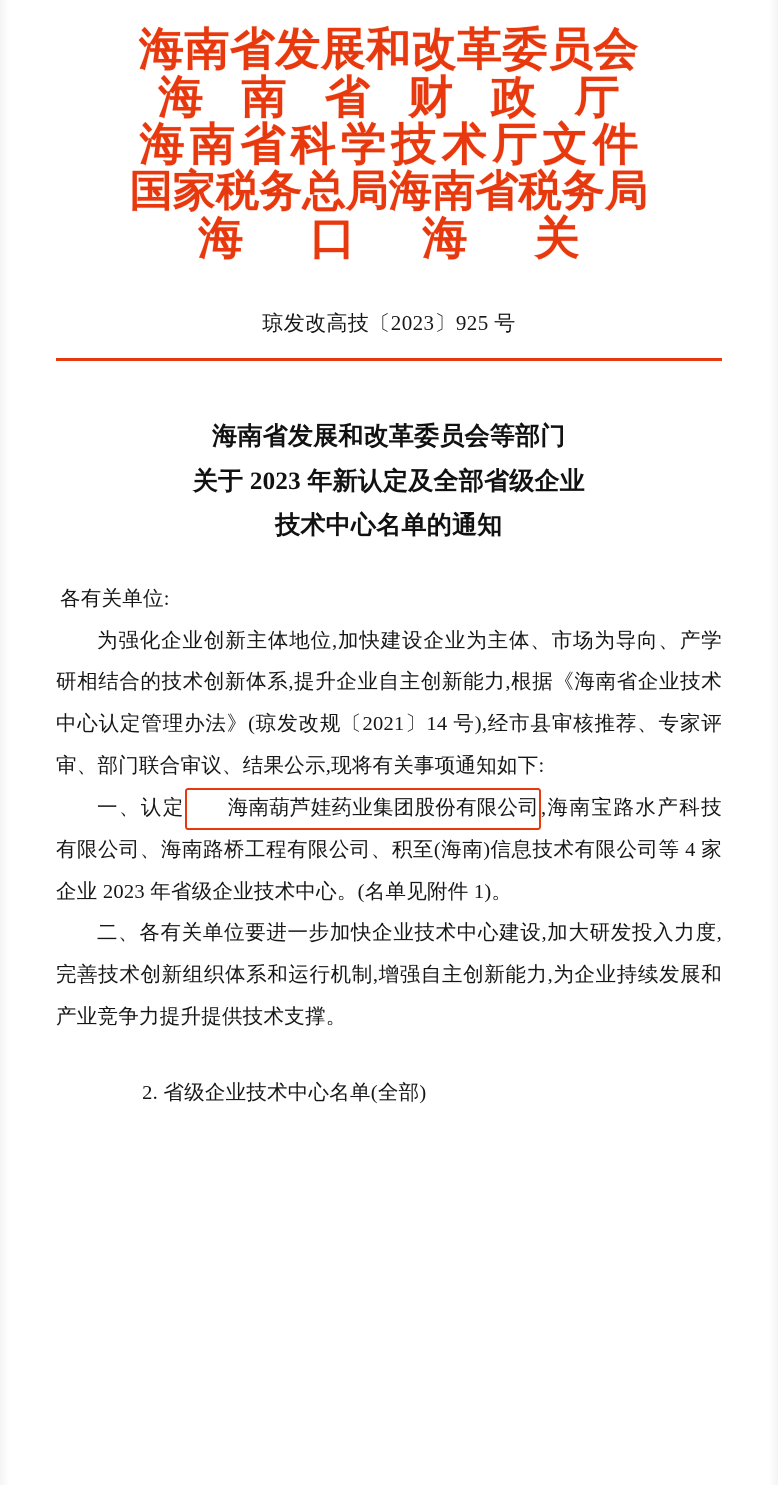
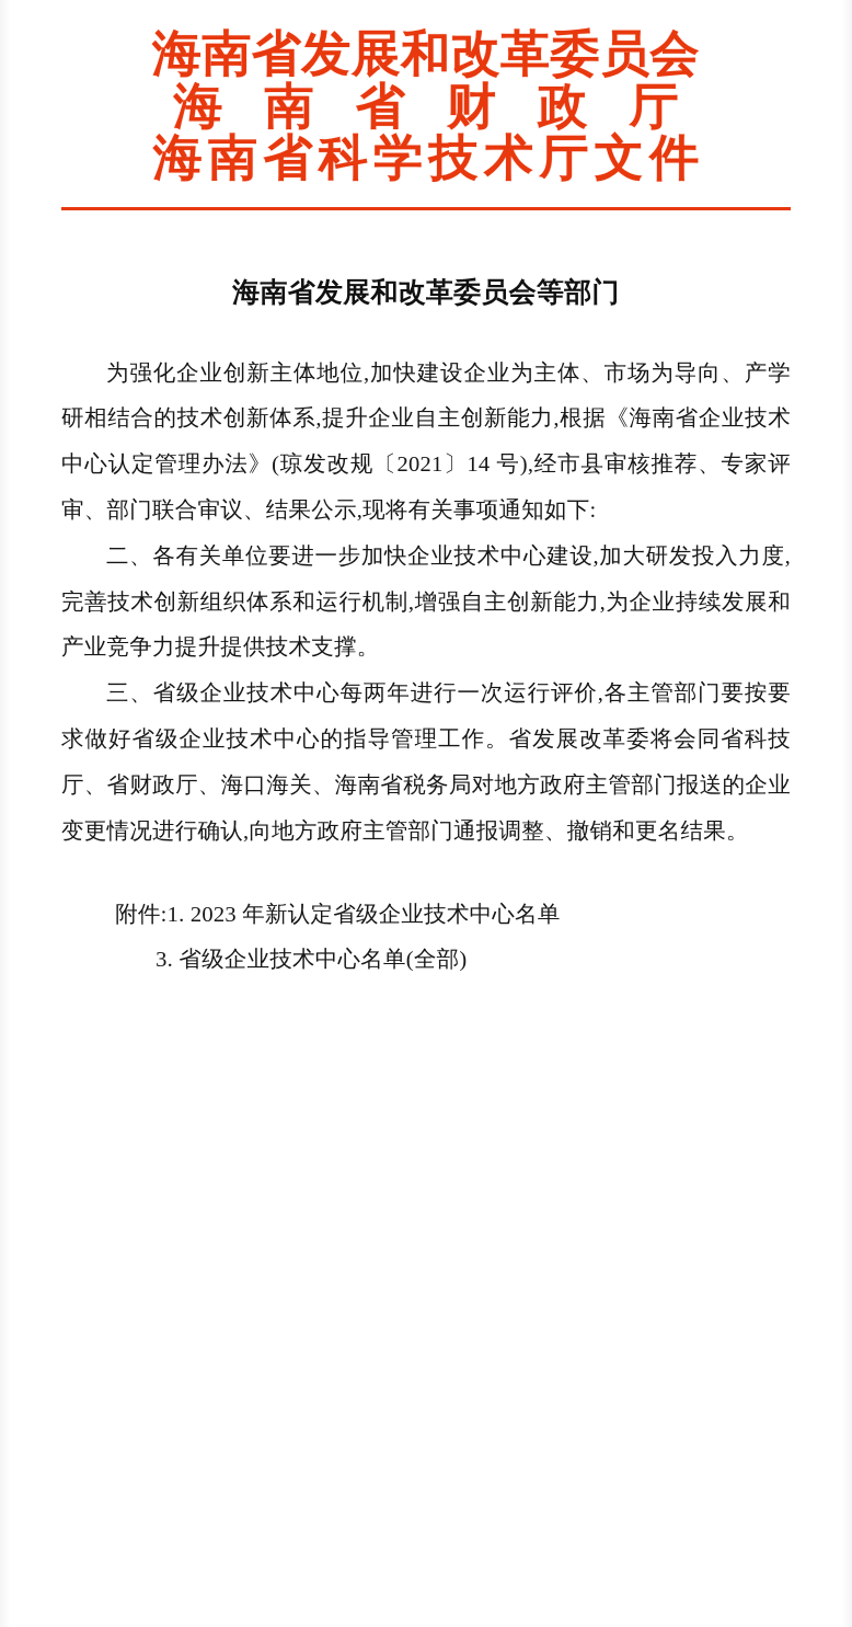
  海南省发展和改革委员会
  海 南 省 财 政 厅
  海南省科学技术厅文件
- 国家税务总局海南省税务局
- 海 口 海 关
- 琼发改高技〔2023〕925 号
  海南省发展和改革委员会等部门
- 关于 2023 年新认定及全部省级企业
- 技术中心名单的通知
- 各有关单位:
  为强化企业创新主体地位,加快建设企业为主体、市场为导向、产学研相结合的技术创新体系,提升企业自主创新能力,根据《海南省企业技术中心认定管理办法》(琼发改规〔2021〕14 号),经市县审核推荐、专家评审、部门联合审议、结果公示,现将有关事项通知如下:
- 一、认定 海南葫芦娃药业集团股份有限公司,海南宝路水产科技有限公司、海南路桥工程有限公司、积至(海南)信息技术有限公司等 4 家企业 2023 年省级企业技术中心。(名单见附件 1)。
  二、各有关单位要进一步加快企业技术中心建设,加大研发投入力度,完善技术创新组织体系和运行机制,增强自主创新能力,为企业持续发展和产业竞争力提升提供技术支撑。
+ 三、省级企业技术中心每两年进行一次运行评价,各主管部门要按要求做好省级企业技术中心的指导管理工作。省发展改革委将会同省科技厅、省财政厅、海口海关、海南省税务局对地方政府主管部门报送的企业变更情况进行确认,向地方政府主管部门通报调整、撤销和更名结果。
+ 附件:1. 2023 年新认定省级企业技术中心名单
- 2. 省级企业技术中心名单(全部)
+ 3. 省级企业技术中心名单(全部)
